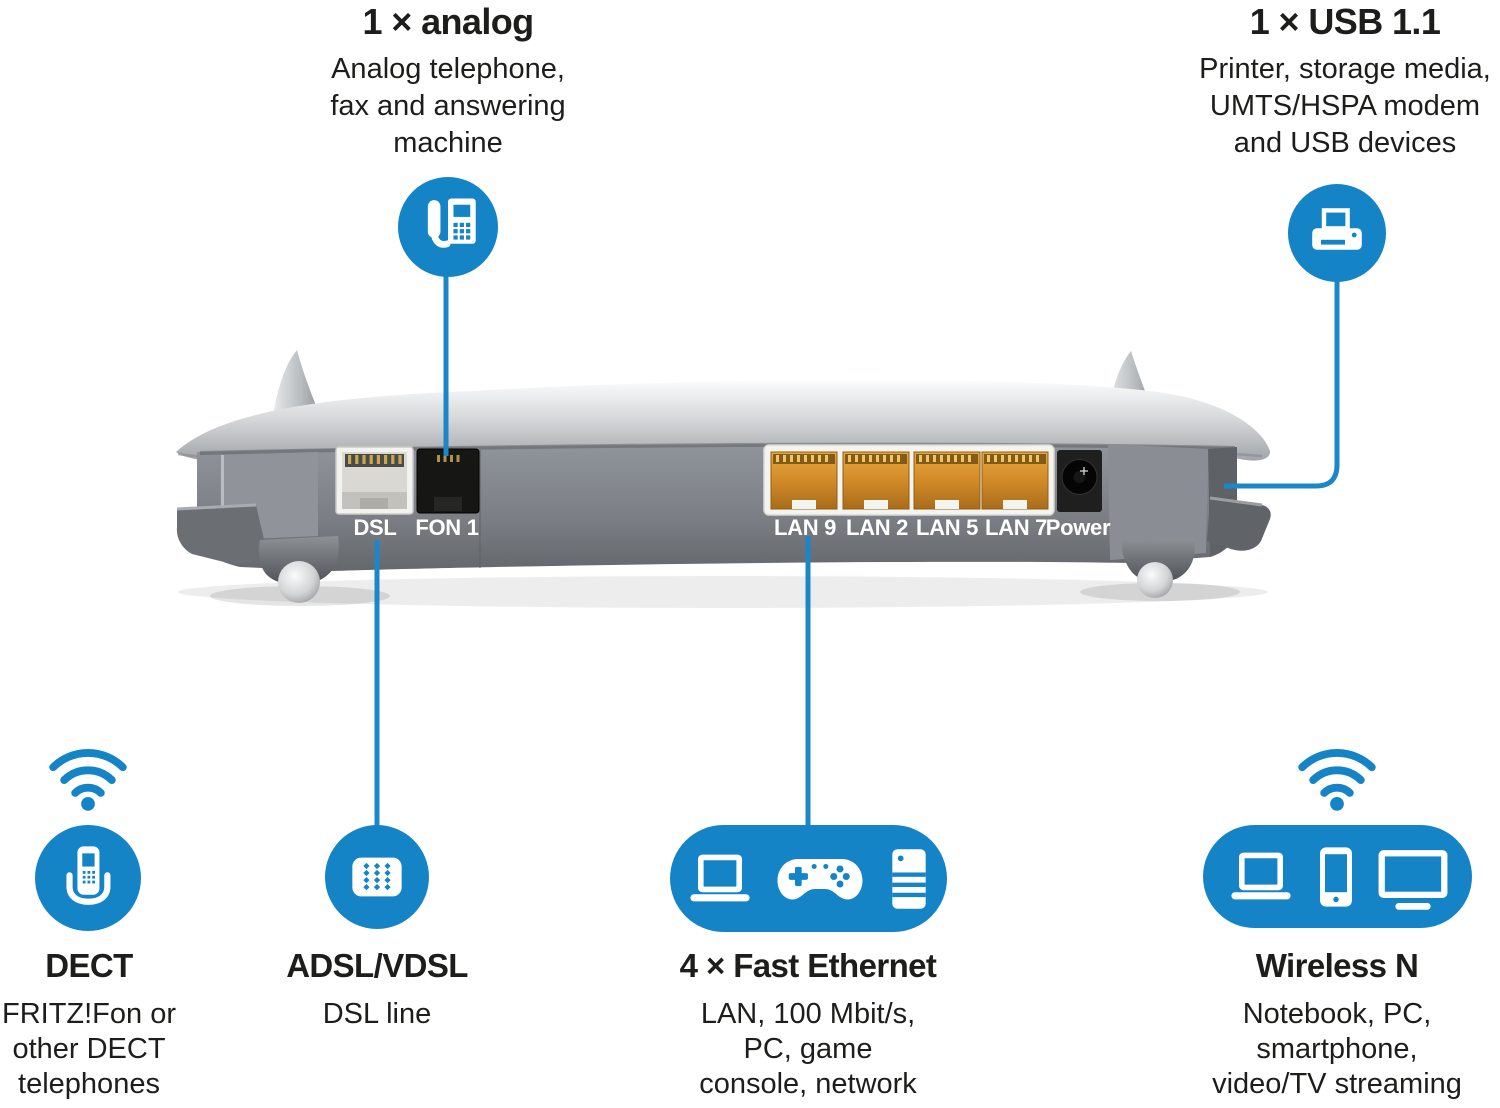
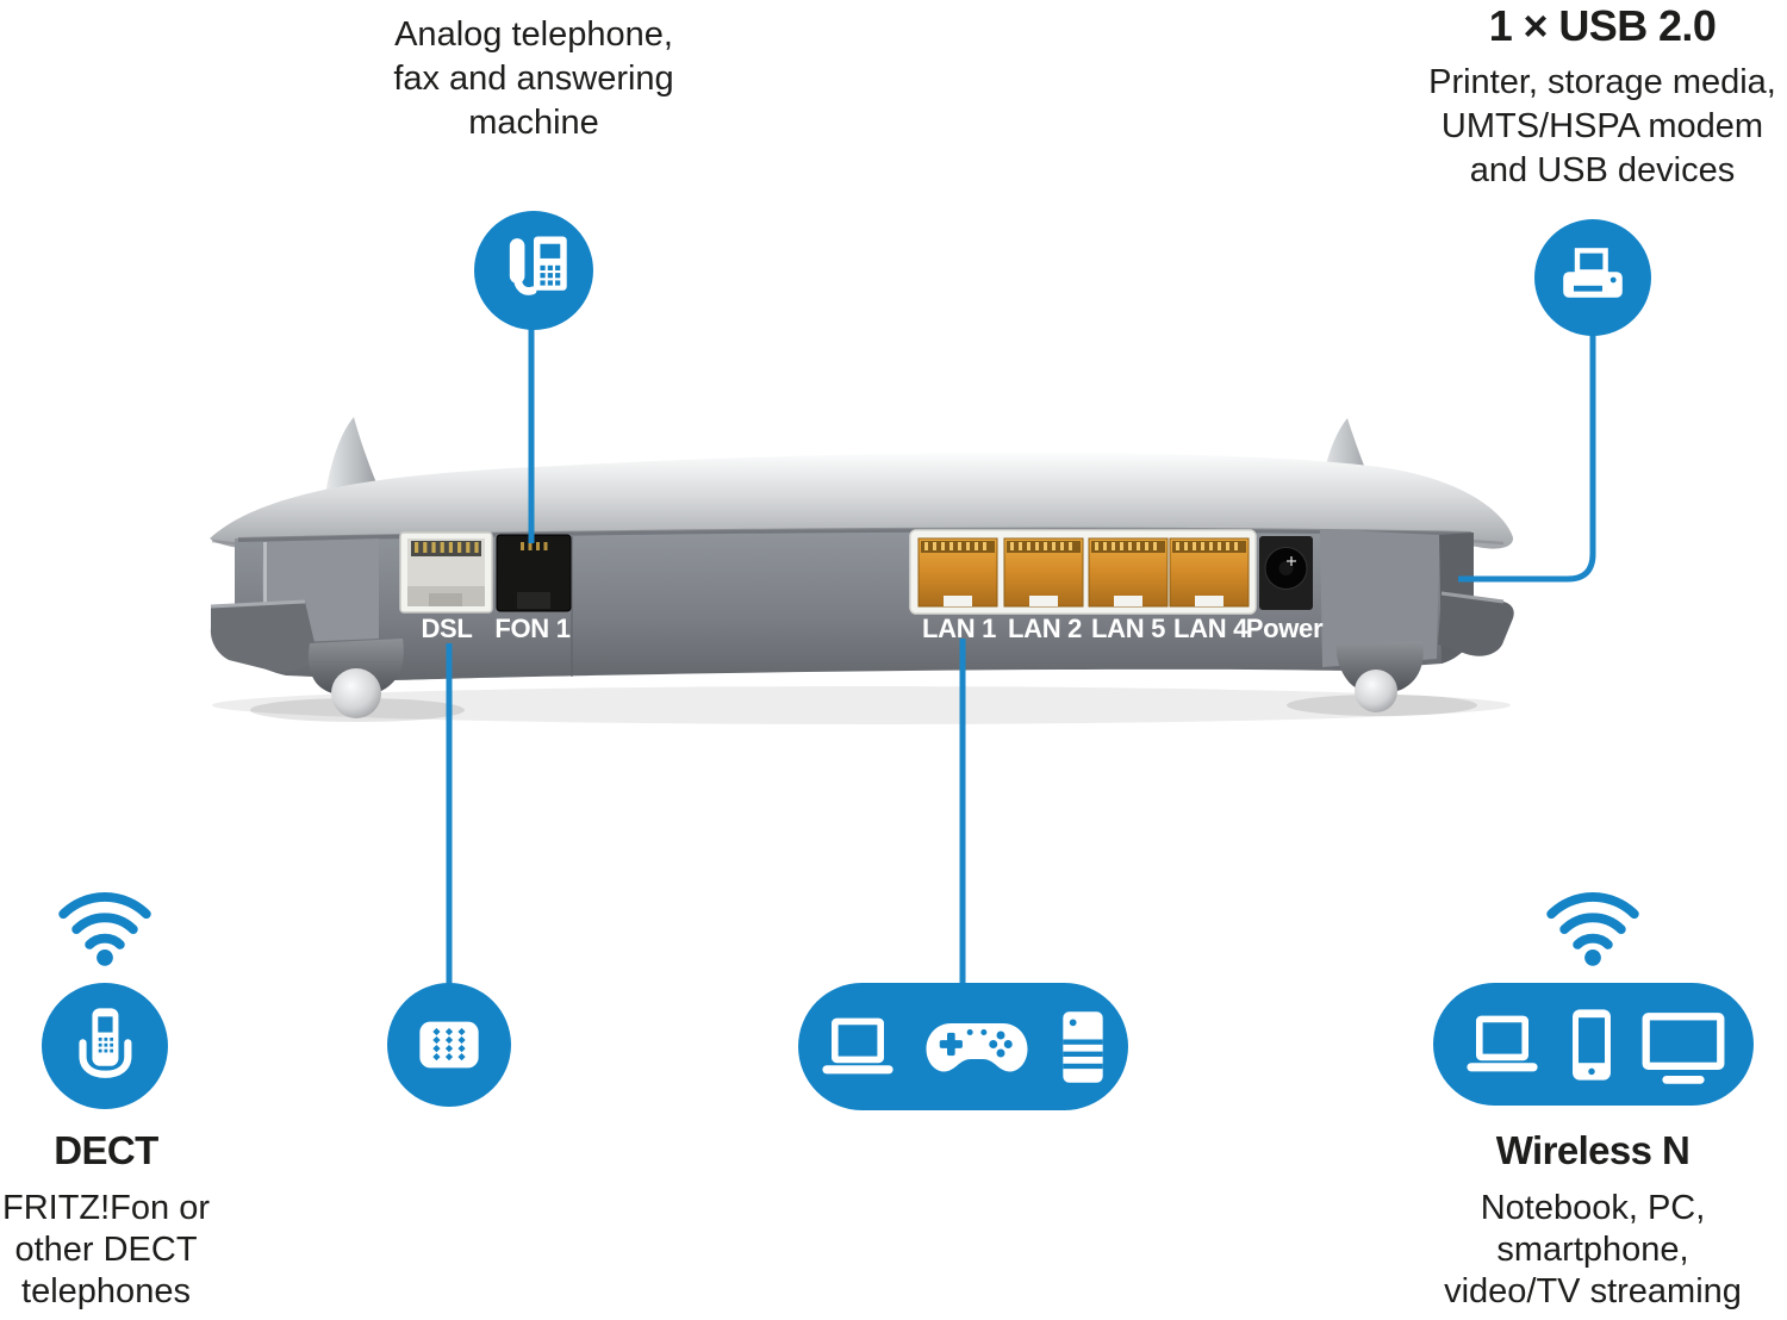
  DSL
  FON 1
- LAN 9
+ LAN 1
  LAN 2
  LAN 5
- LAN 7
+ LAN 4
  Power
- 1 × analog
  Analog telephone,
  fax and answering
  machine
- 1 × USB 1.1
+ 1 × USB 2.0
  Printer, storage media,
  UMTS/HSPA modem
  and USB devices
  DECT
  FRITZ!Fon or
  other DECT
  telephones
- ADSL/VDSL
- DSL line
- 4 × Fast Ethernet
- LAN, 100 Mbit/s,
- PC, game
- console, network
  Wireless N
  Notebook, PC,
  smartphone,
  video/TV streaming
